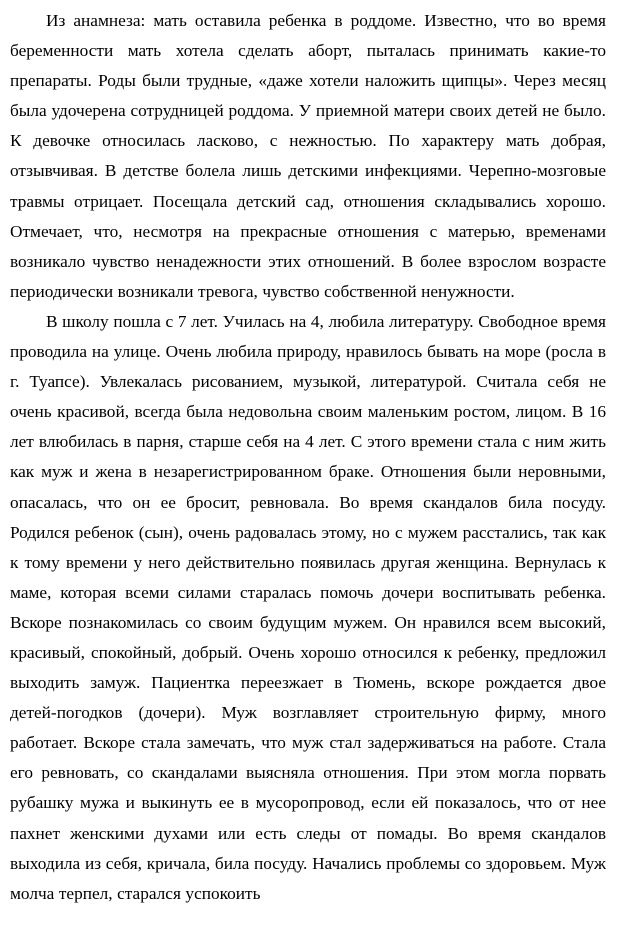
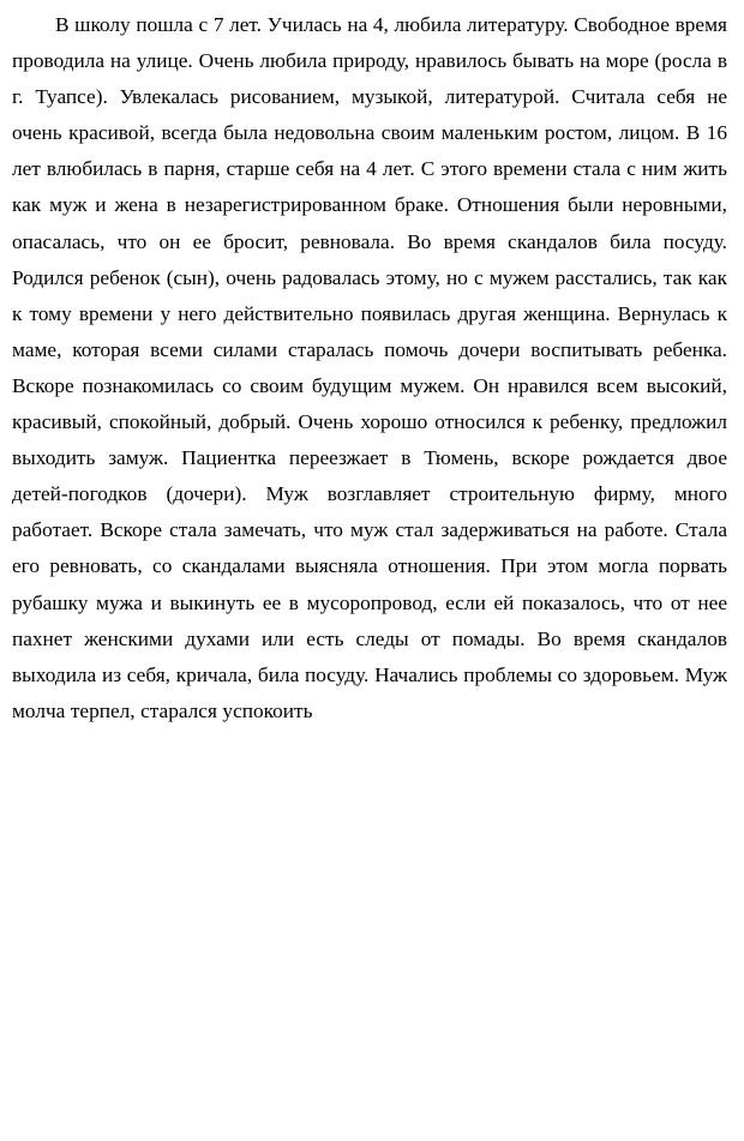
- Из анамнеза: мать оставила ребенка в роддоме. Известно, что во время беременности мать хотела сделать аборт, пыталась принимать какие-то препараты. Роды были трудные, «даже хотели наложить щипцы». Через месяц была удочерена сотрудницей роддома. У приемной матери своих детей не было. К девочке относилась ласково, с нежностью. По характеру мать добрая, отзывчивая. В детстве болела лишь детскими инфекциями. Черепно-мозговые травмы отрицает. Посещала детский сад, отношения складывались хорошо. Отмечает, что, несмотря на прекрасные отношения с матерью, временами возникало чувство ненадежности этих отношений. В более взрослом возрасте периодически возникали тревога, чувство собственной ненужности.
  В школу пошла с 7 лет. Училась на 4, любила литературу. Свободное время проводила на улице. Очень любила природу, нравилось бывать на море (росла в г. Туапсе). Увлекалась рисованием, музыкой, литературой. Считала себя не очень красивой, всегда была недовольна своим маленьким ростом, лицом. В 16 лет влюбилась в парня, старше себя на 4 лет. С этого времени стала с ним жить как муж и жена в незарегистрированном браке. Отношения были неровными, опасалась, что он ее бросит, ревновала. Во время скандалов била посуду. Родился ребенок (сын), очень радовалась этому, но с мужем расстались, так как к тому времени у него действительно появилась другая женщина. Вернулась к маме, которая всеми силами старалась помочь дочери воспитывать ребенка. Вскоре познакомилась со своим будущим мужем. Он нравился всем высокий, красивый, спокойный, добрый. Очень хорошо относился к ребенку, предложил выходить замуж. Пациентка переезжает в Тюмень, вскоре рождается двое детей-погодков (дочери). Муж возглавляет строительную фирму, много работает. Вскоре стала замечать, что муж стал задерживаться на работе. Стала его ревновать, со скандалами выясняла отношения. При этом могла порвать рубашку мужа и выкинуть ее в мусоропровод, если ей показалось, что от нее пахнет женскими духами или есть следы от помады. Во время скандалов выходила из себя, кричала, била посуду. Начались проблемы со здоровьем. Муж молча терпел, старался успокоить
